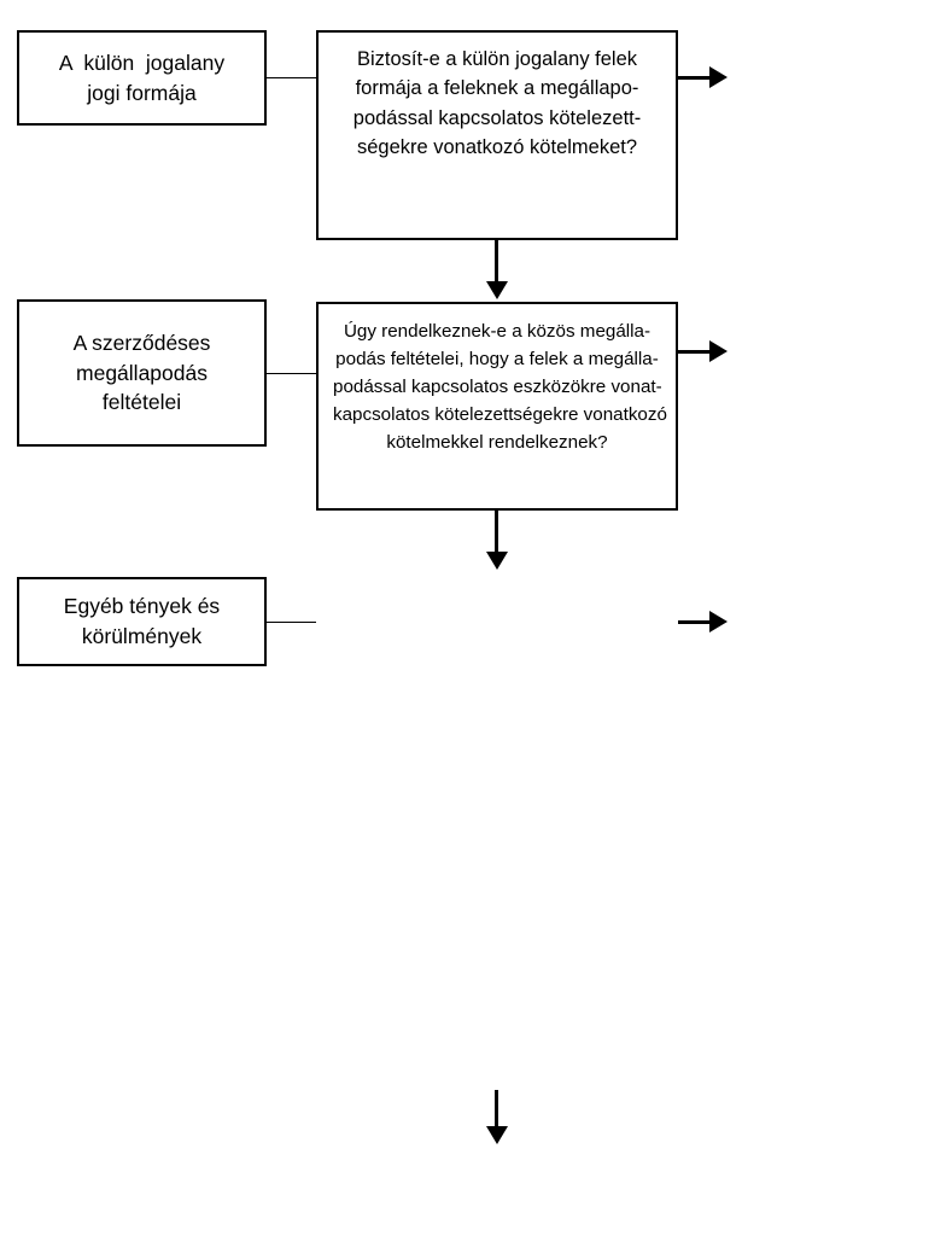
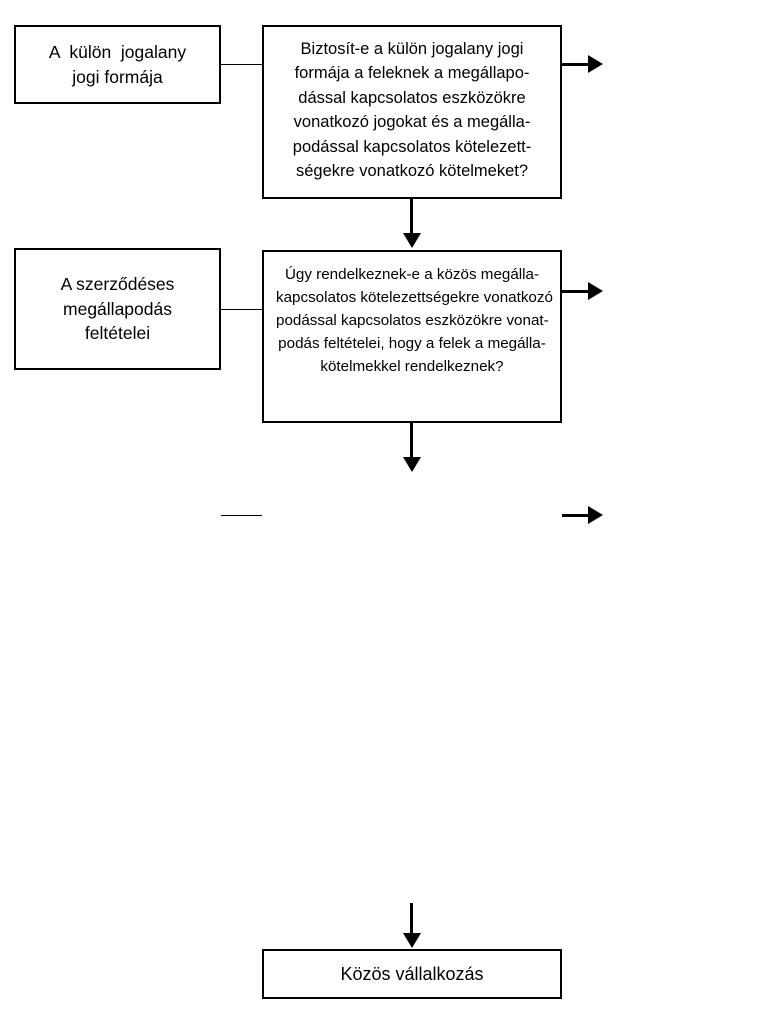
  A külön jogalany
  jogi formája
  A szerződéses
  megállapodás
  feltételei
- Egyéb tények és
- körülmények
- Biztosít-e a külön jogalany felek
+ Biztosít-e a külön jogalany jogi
  formája a feleknek a megállapo-
+ dással kapcsolatos eszközökre
+ vonatkozó jogokat és a megálla-
  podással kapcsolatos kötelezett-
  ségekre vonatkozó kötelmeket?
  Úgy rendelkeznek-e a közös megálla-
- podás feltételei, hogy a felek a megálla-
+ kapcsolatos kötelezettségekre vonatkozó
  podással kapcsolatos eszközökre vonat-
- kapcsolatos kötelezettségekre vonatkozó
+ podás feltételei, hogy a felek a megálla-
  kötelmekkel rendelkeznek?
+ Közös vállalkozás
